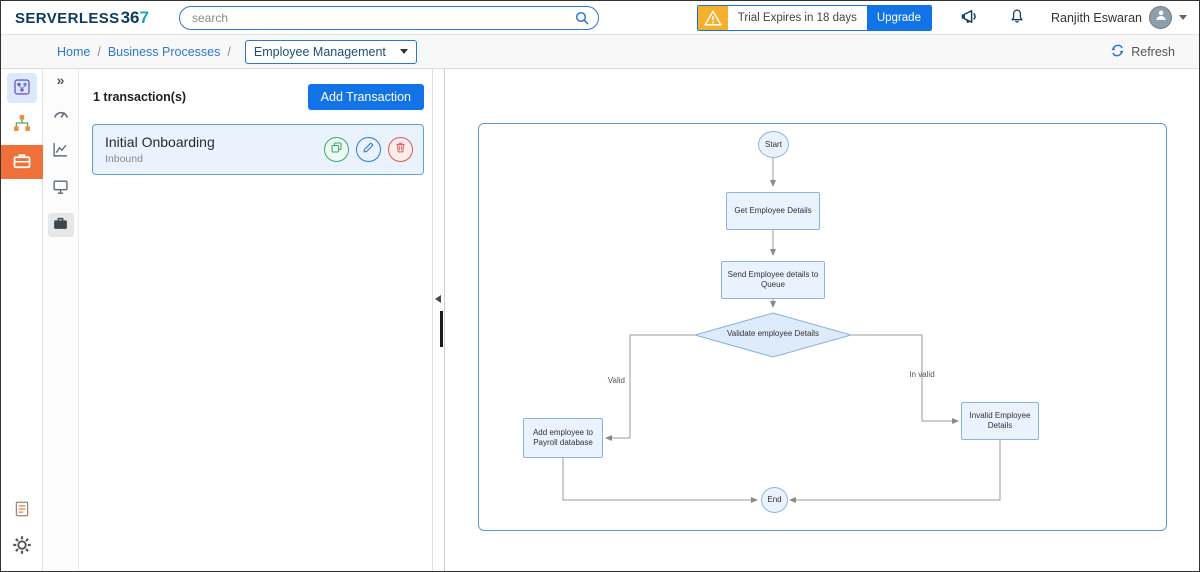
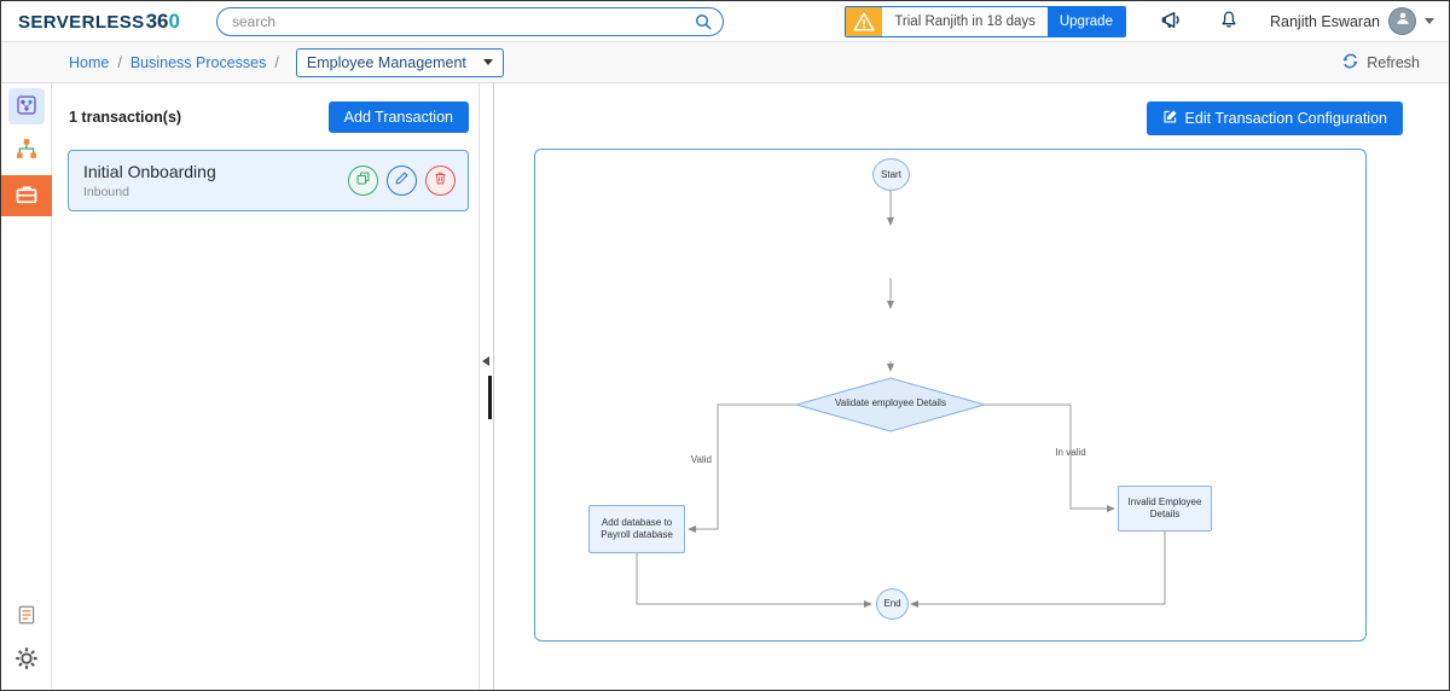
  SERVERLESS
  36
- 7
+ 0
  search
- Trial Expires in 18 days
+ Trial Ranjith in 18 days
  Upgrade
  Ranjith Eswaran
  Home
  /
  Business Processes
  /
  Employee Management
  Refresh
- »
  1 transaction(s)
  Add Transaction
  Initial Onboarding
  Inbound
+ Edit Transaction Configuration
  Start
- Get Employee Details
- Send Employee details to Queue
  Validate employee Details
- Add employee to Payroll database
+ Add database to Payroll database
  Invalid Employee Details
  End
  Valid
  In valid
